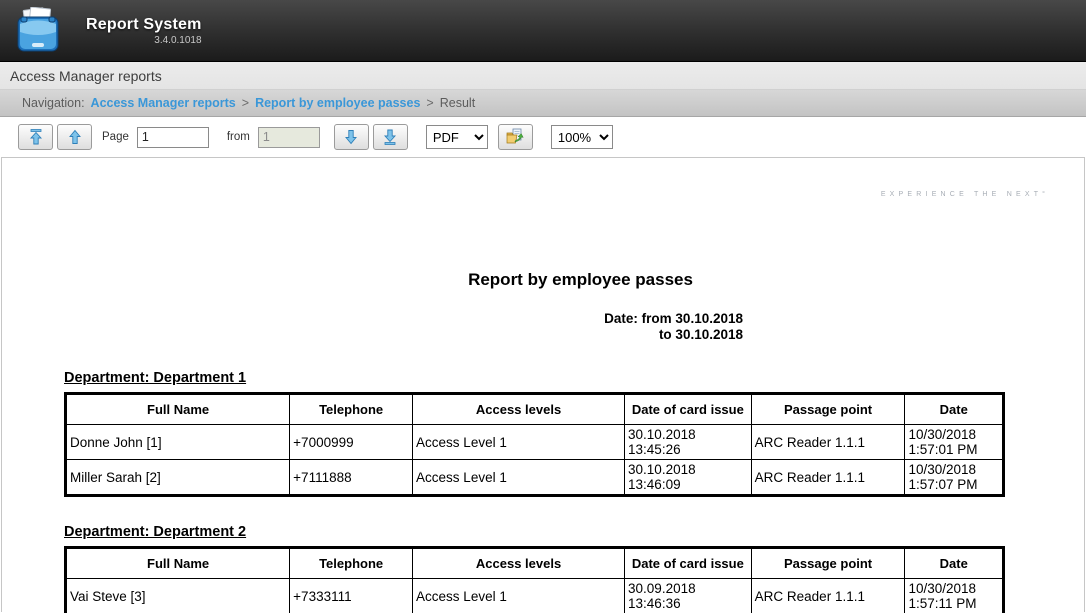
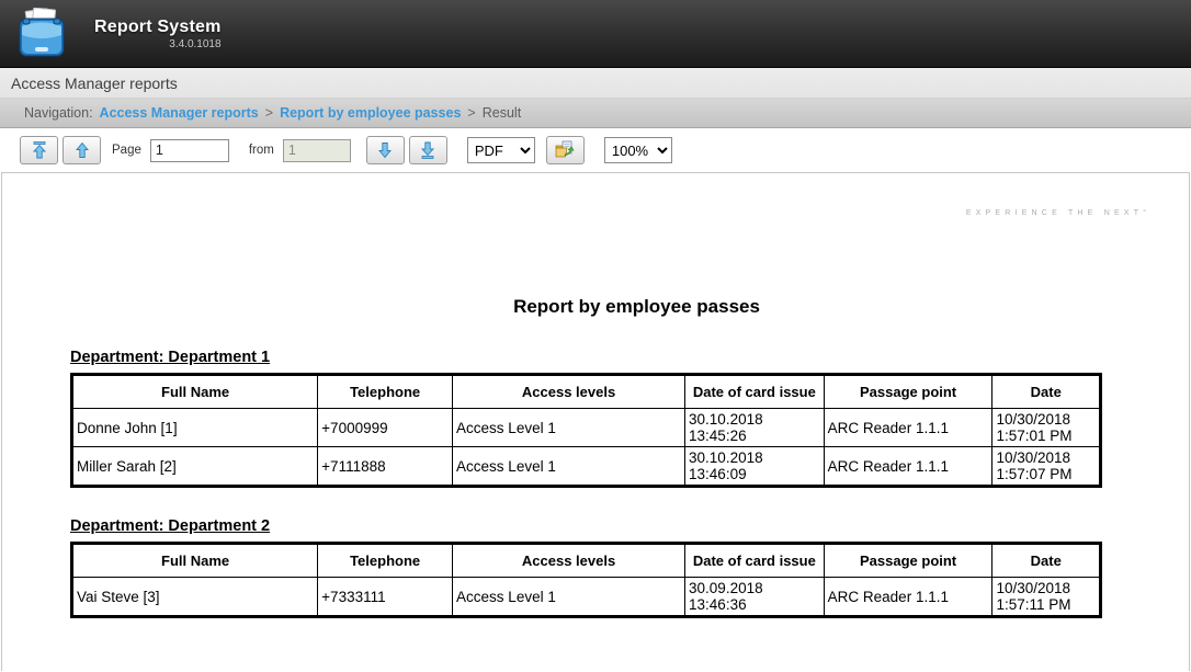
  Report System
  3.4.0.1018
  Access Manager reports
  Navigation:
  Access Manager reports
  >
  Report by employee passes
  >
  Result
  Page
  1
  from
  1
  PDF
  100%
  Report by employee passes
- Date: from 30.10.2018
- to 30.10.2018
  Department: Department 1
  Full Name	Telephone	Access levels	Date of card issue	Passage point	Date
  Donne John [1]	+7000999	Access Level 1	30.10.2018 13:45:26	ARC Reader 1.1.1	10/30/2018 1:57:01 PM
  Miller Sarah [2]	+7111888	Access Level 1	30.10.2018 13:46:09	ARC Reader 1.1.1	10/30/2018 1:57:07 PM
  Department: Department 2
  Full Name	Telephone	Access levels	Date of card issue	Passage point	Date
  Vai Steve [3]	+7333111	Access Level 1	30.09.2018 13:46:36	ARC Reader 1.1.1	10/30/2018 1:57:11 PM
